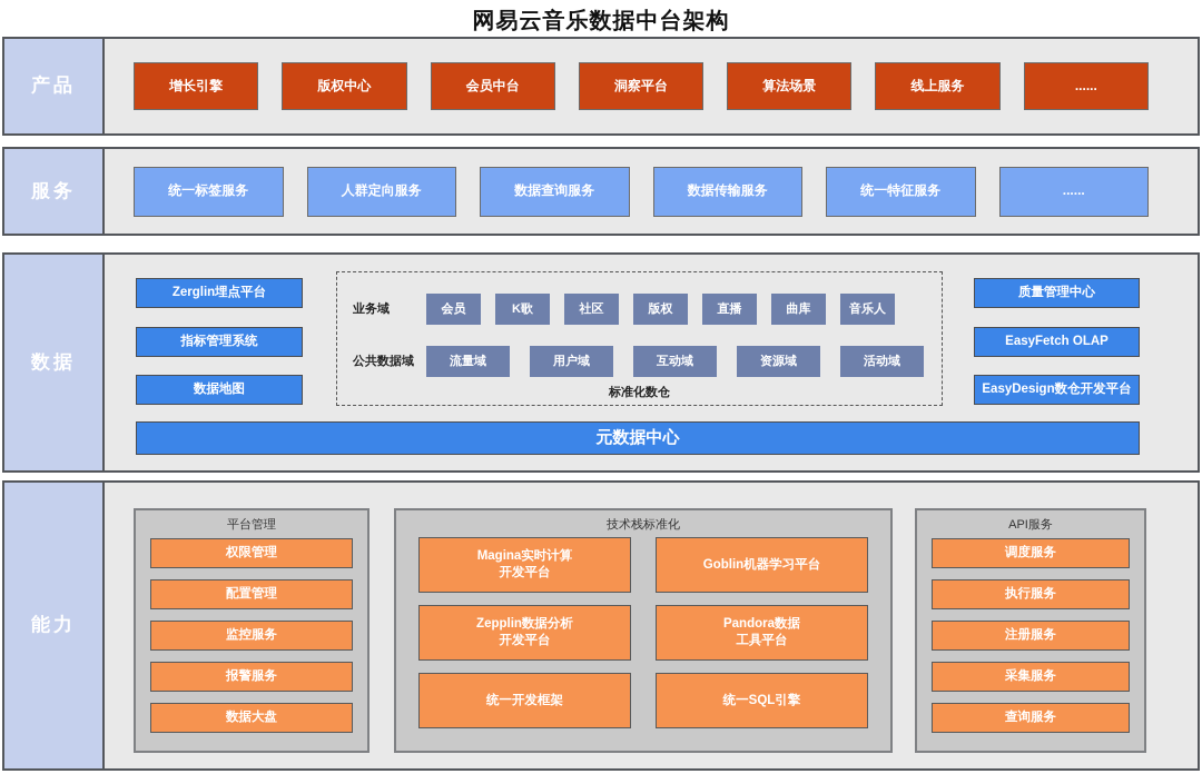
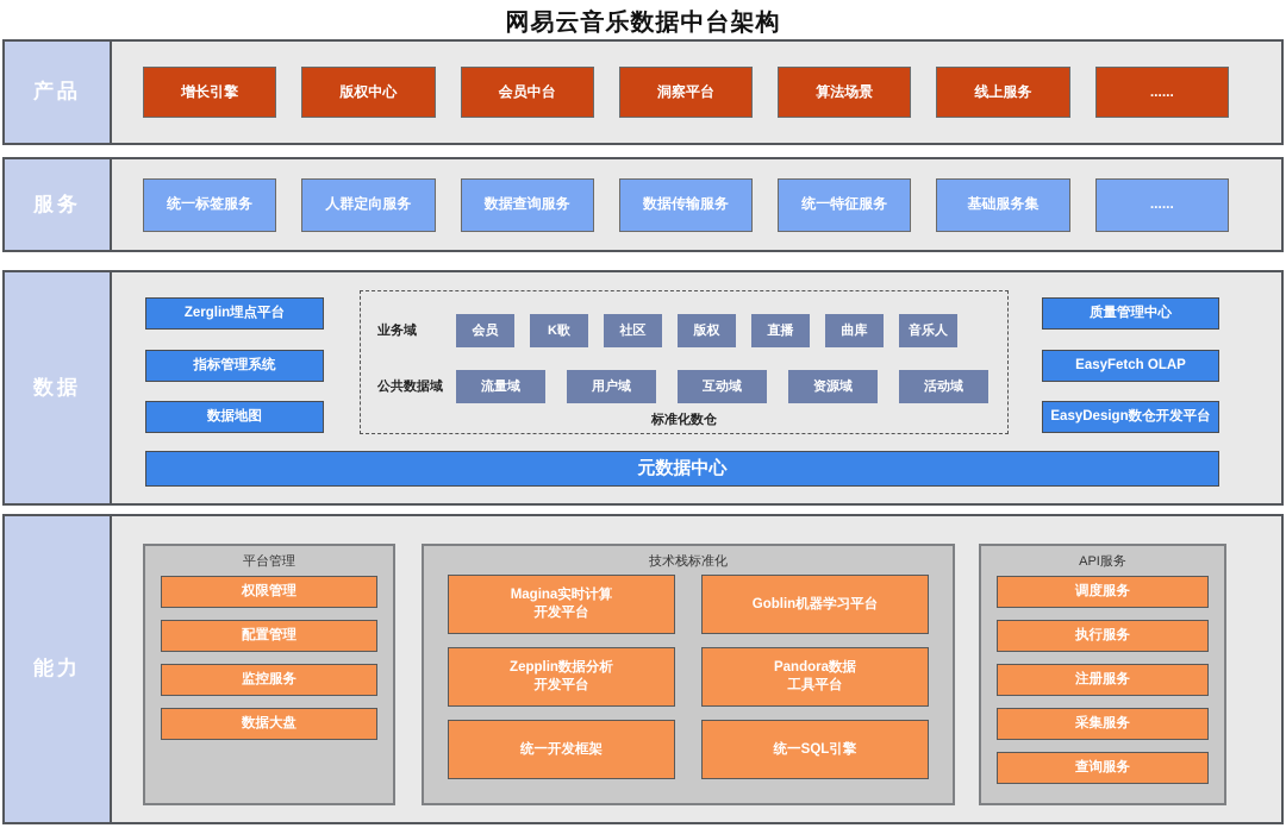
  网易云音乐数据中台架构
  产品
  增长引擎
  版权中心
  会员中台
  洞察平台
  算法场景
  线上服务
  ......
  服务
  统一标签服务
  人群定向服务
  数据查询服务
  数据传输服务
  统一特征服务
+ 基础服务集
  ......
  数据
  Zerglin埋点平台
  指标管理系统
  数据地图
  业务域
  会员
  K歌
  社区
  版权
  直播
  曲库
  音乐人
  公共数据域
  流量域
  用户域
  互动域
  资源域
  活动域
  标准化数仓
  质量管理中心
  EasyFetch OLAP
  EasyDesign数仓开发平台
  元数据中心
  能力
  平台管理
  权限管理
  配置管理
  监控服务
- 报警服务
  数据大盘
  技术栈标准化
  Magina实时计算
  开发平台
  Goblin机器学习平台
  Zepplin数据分析
  开发平台
  Pandora数据
  工具平台
  统一开发框架
  统一SQL引擎
  API服务
  调度服务
  执行服务
  注册服务
  采集服务
  查询服务
